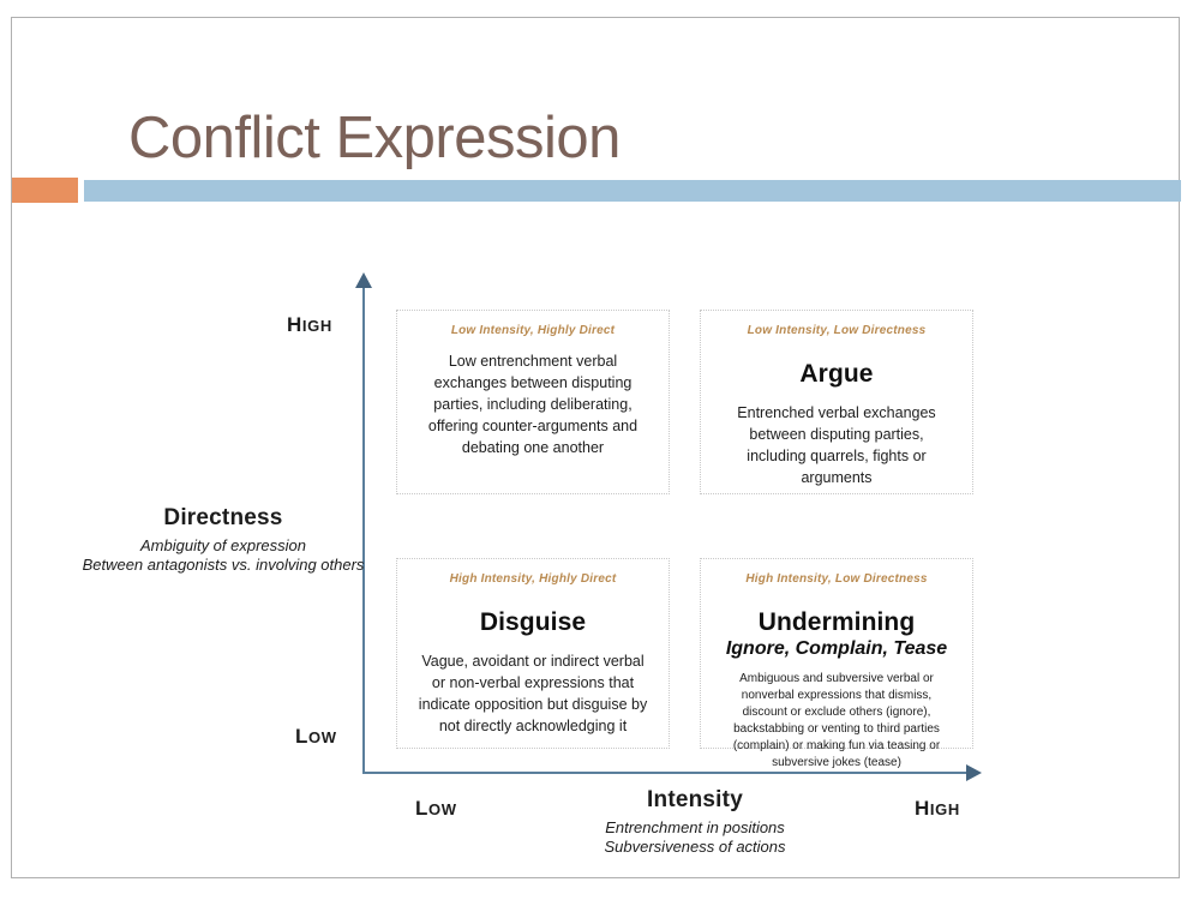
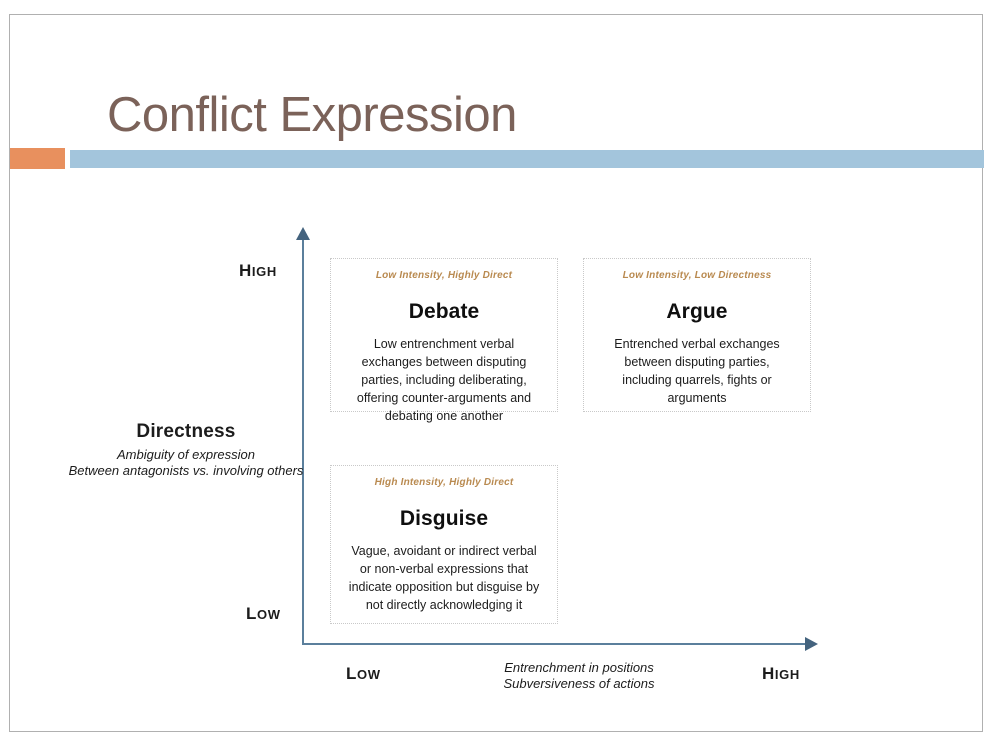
  Conflict Expression
  HIGH
  LOW
  LOW
  HIGH
  Directness
  Ambiguity of expression
  Between antagonists vs. involving others
- Intensity
  Entrenchment in positions
  Subversiveness of actions
  Low Intensity, Highly Direct
+ Debate
  Low entrenchment verbal exchanges between disputing parties, including deliberating, offering counter-arguments and debating one another
  Low Intensity, Low Directness
  Argue
  Entrenched verbal exchanges between disputing parties, including quarrels, fights or arguments
  High Intensity, Highly Direct
  Disguise
  Vague, avoidant or indirect verbal or non-verbal expressions that indicate opposition but disguise by not directly acknowledging it
- High Intensity, Low Directness
- Undermining
- Ignore, Complain, Tease
- Ambiguous and subversive verbal or nonverbal expressions that dismiss, discount or exclude others (ignore), backstabbing or venting to third parties (complain) or making fun via teasing or subversive jokes (tease)
